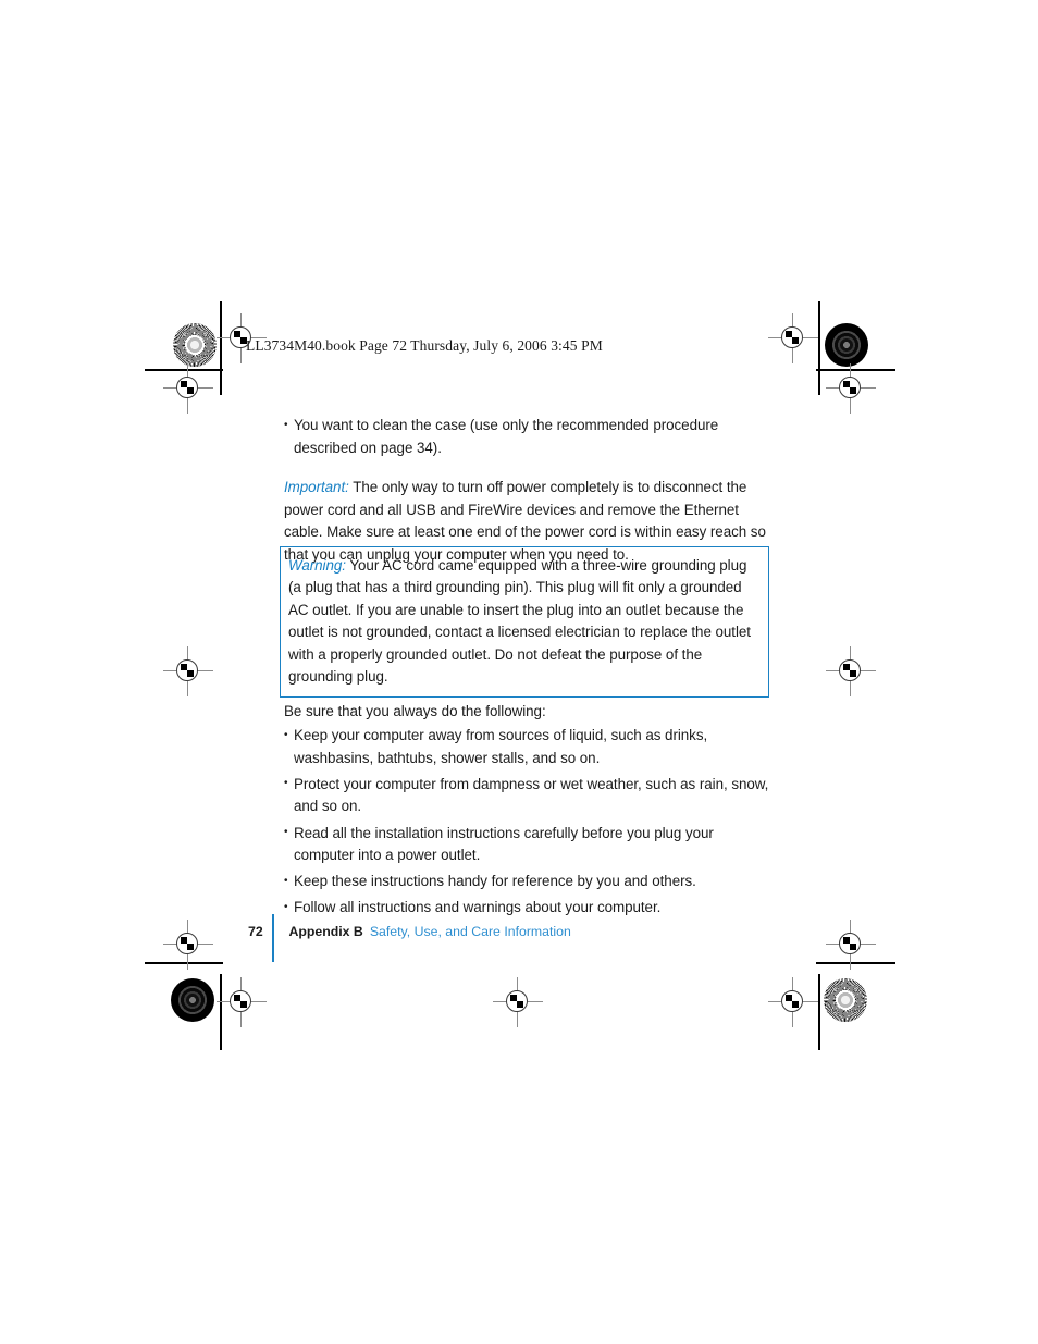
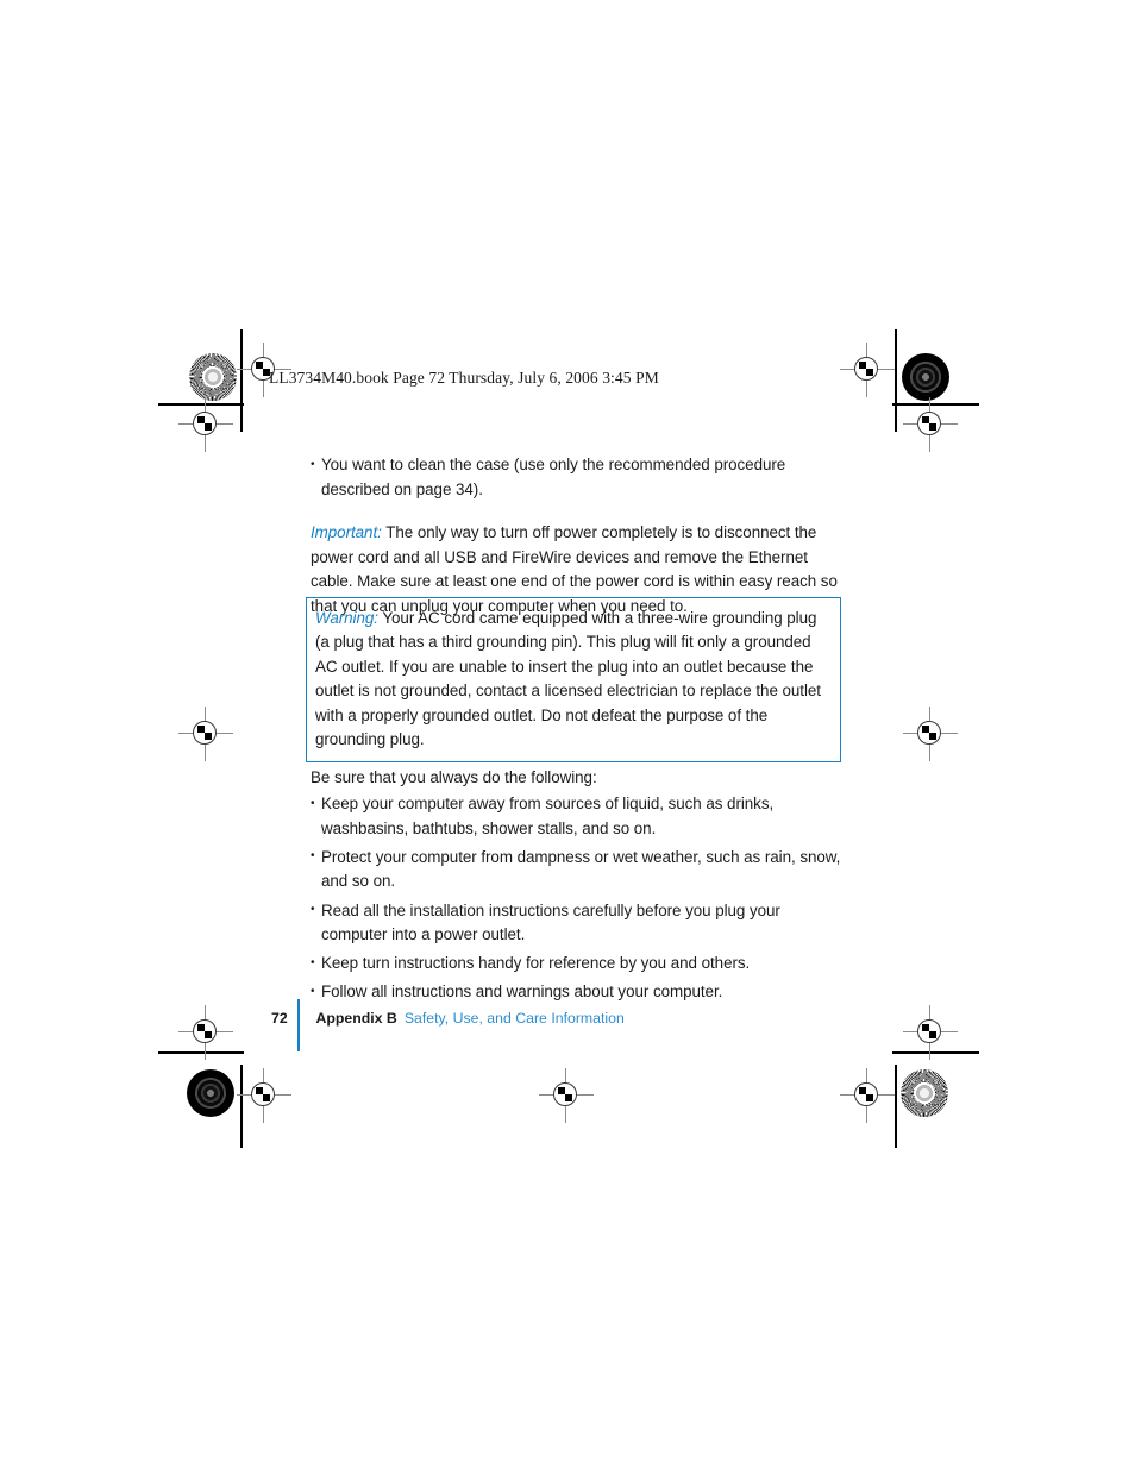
  LL3734M40.book Page 72 Thursday, July 6, 2006 3:45 PM
  You want to clean the case (use only the recommended procedure described on page 34).
  Important: The only way to turn off power completely is to disconnect the power cord and all USB and FireWire devices and remove the Ethernet cable. Make sure at least one end of the power cord is within easy reach so that you can unplug your computer when you need to.
  Be sure that you always do the following:
  Keep your computer away from sources of liquid, such as drinks, washbasins, bathtubs, shower stalls, and so on.
  Protect your computer from dampness or wet weather, such as rain, snow, and so on.
  Read all the installation instructions carefully before you plug your computer into a power outlet.
- Keep these instructions handy for reference by you and others.
+ Keep turn instructions handy for reference by you and others.
  Follow all instructions and warnings about your computer.
  Warning: Your AC cord came equipped with a three-wire grounding plug (a plug that has a third grounding pin). This plug will fit only a grounded AC outlet. If you are unable to insert the plug into an outlet because the outlet is not grounded, contact a licensed electrician to replace the outlet with a properly grounded outlet. Do not defeat the purpose of the grounding plug.
  72
  Appendix B
  Safety, Use, and Care Information
